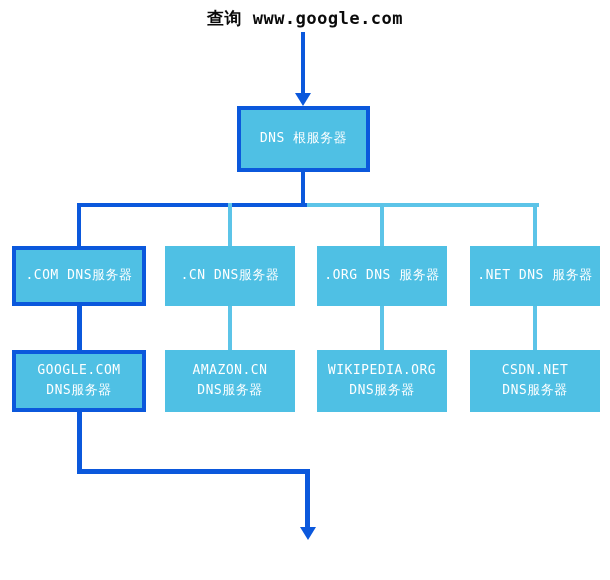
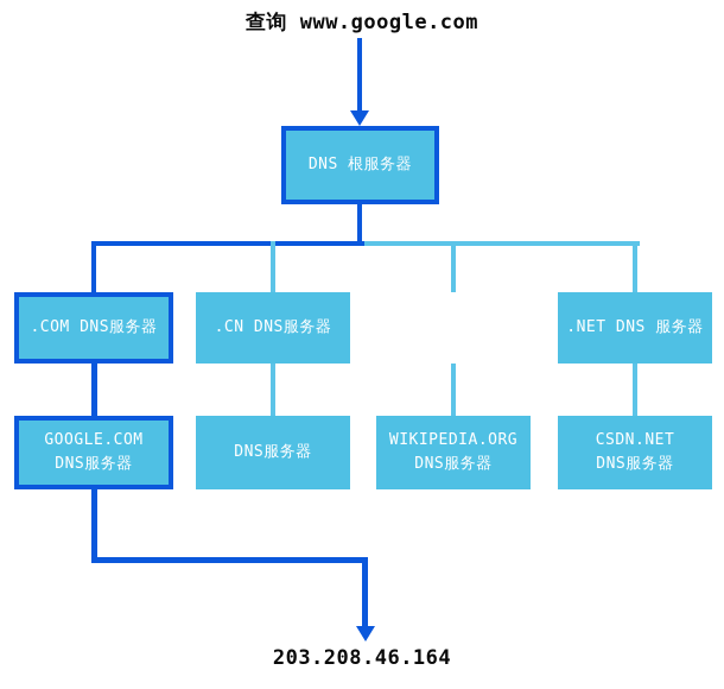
  查询 www.google.com
  DNS 根服务器
  .COM DNS服务器
  .CN DNS服务器
- .ORG DNS 服务器
  .NET DNS 服务器
  GOOGLE.COM
  DNS服务器
- AMAZON.CN
  DNS服务器
  WIKIPEDIA.ORG
  DNS服务器
  CSDN.NET
  DNS服务器
+ 203.208.46.164
